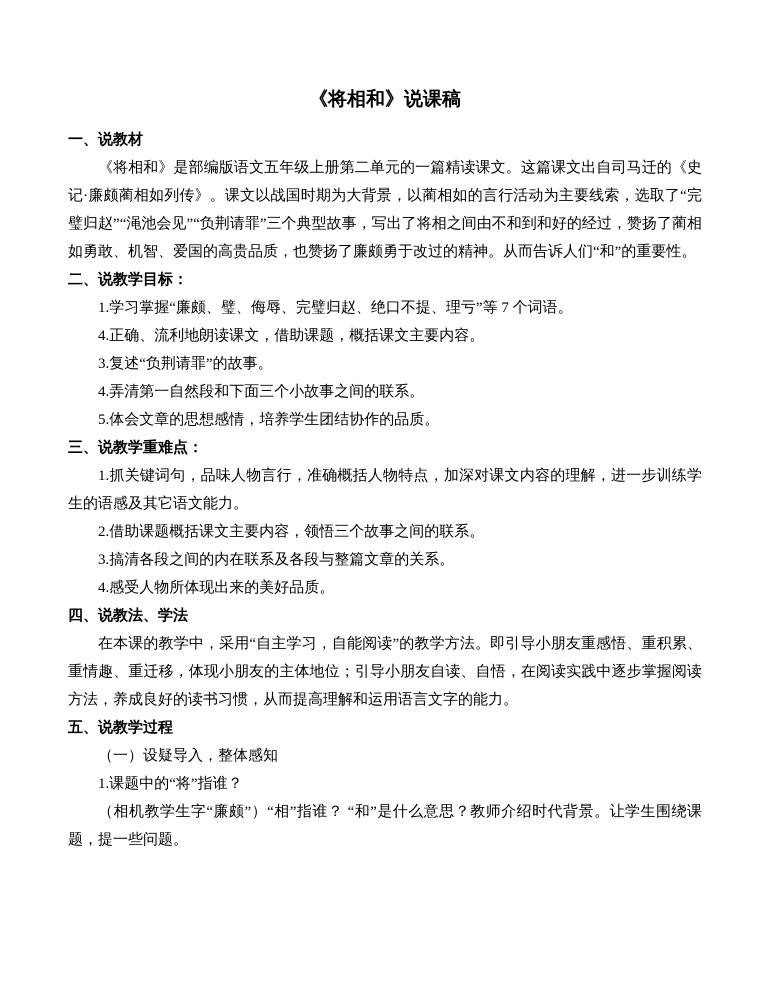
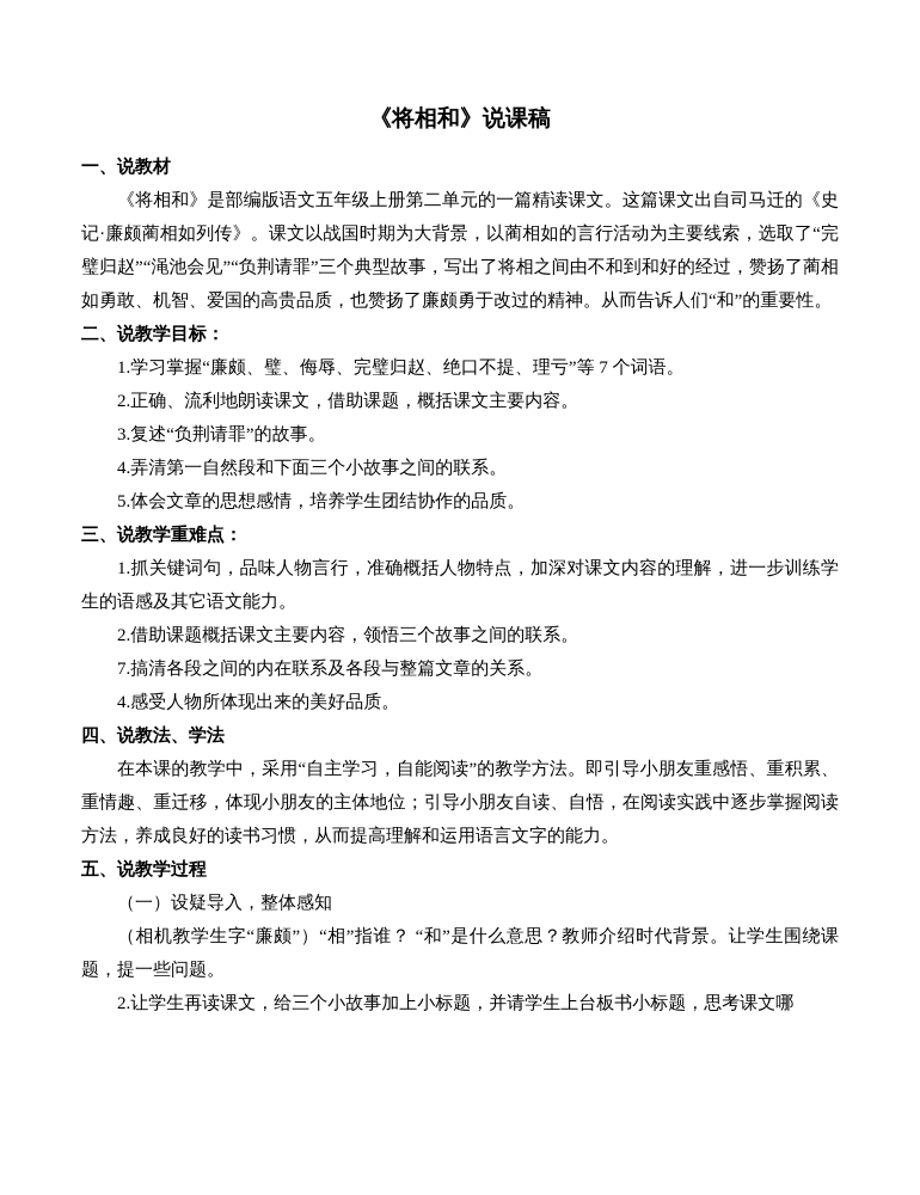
  《将相和》说课稿
  一、说教材
  《将相和》是部编版语文五年级上册第二单元的一篇精读课文。这篇课文出自司马迁的《史记·廉颇蔺相如列传》。课文以战国时期为大背景，以蔺相如的言行活动为主要线索，选取了“完璧归赵”“渑池会见”“负荆请罪”三个典型故事，写出了将相之间由不和到和好的经过，赞扬了蔺相如勇敢、机智、爱国的高贵品质，也赞扬了廉颇勇于改过的精神。从而告诉人们“和”的重要性。
  二、说教学目标：
  1.学习掌握“廉颇、璧、侮辱、完璧归赵、绝口不提、理亏”等 7 个词语。
- 4.正确、流利地朗读课文，借助课题，概括课文主要内容。
+ 2.正确、流利地朗读课文，借助课题，概括课文主要内容。
  3.复述“负荆请罪”的故事。
  4.弄清第一自然段和下面三个小故事之间的联系。
  5.体会文章的思想感情，培养学生团结协作的品质。
  三、说教学重难点：
  1.抓关键词句，品味人物言行，准确概括人物特点，加深对课文内容的理解，进一步训练学生的语感及其它语文能力。
  2.借助课题概括课文主要内容，领悟三个故事之间的联系。
- 3.搞清各段之间的内在联系及各段与整篇文章的关系。
+ 7.搞清各段之间的内在联系及各段与整篇文章的关系。
  4.感受人物所体现出来的美好品质。
  四、说教法、学法
  在本课的教学中，采用“自主学习，自能阅读”的教学方法。即引导小朋友重感悟、重积累、重情趣、重迁移，体现小朋友的主体地位；引导小朋友自读、自悟，在阅读实践中逐步掌握阅读方法，养成良好的读书习惯，从而提高理解和运用语言文字的能力。
  五、说教学过程
  （一）设疑导入，整体感知
- 1.课题中的“将”指谁？
  （相机教学生字“廉颇”）“相”指谁？ “和”是什么意思？教师介绍时代背景。让学生围绕课题，提一些问题。
+ 2.让学生再读课文，给三个小故事加上小标题，并请学生上台板书小标题，思考课文哪
